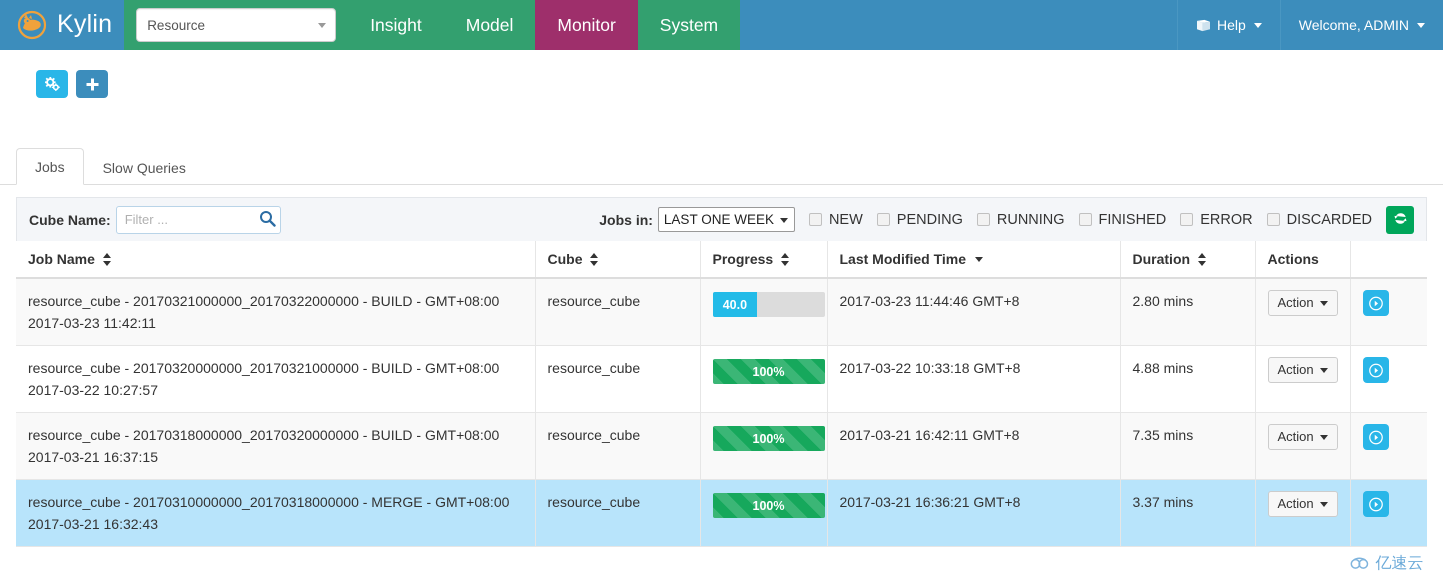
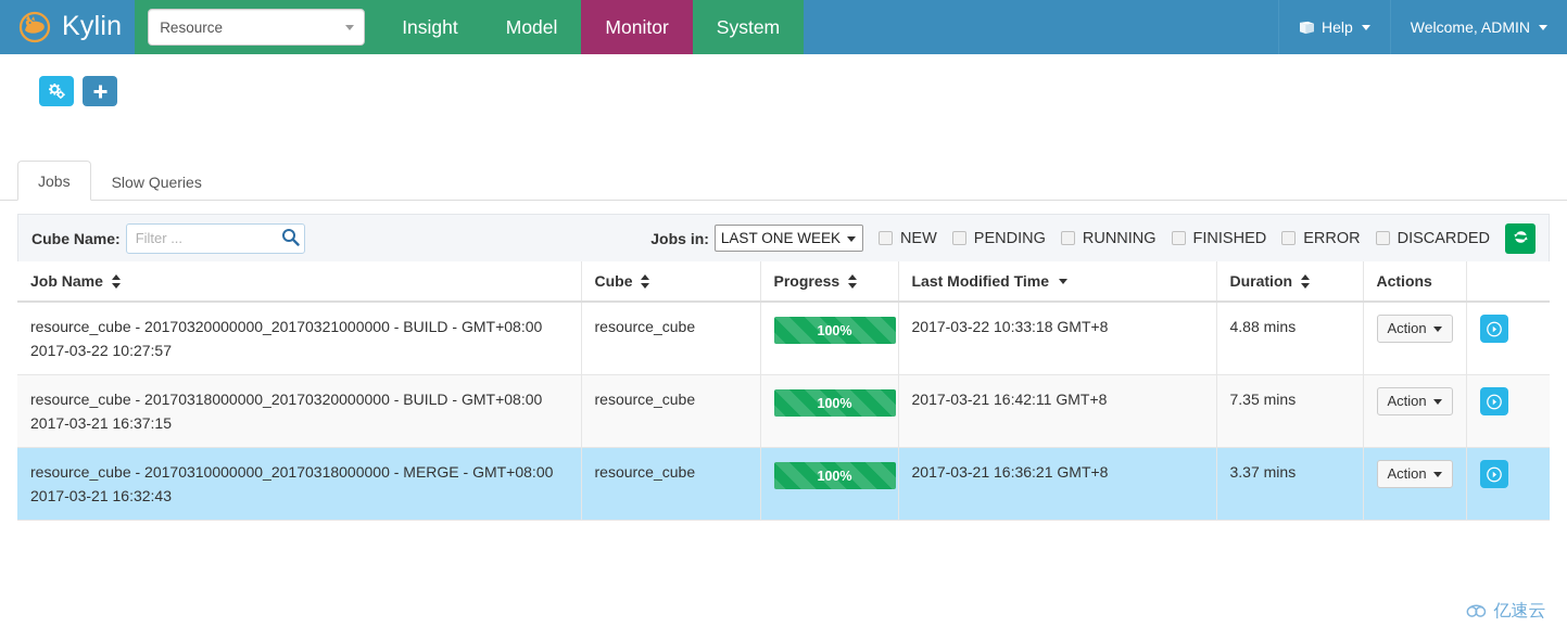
  Kylin
  Resource
  Insight
  Model
  Monitor
  System
  Help
  Welcome, ADMIN
  Jobs
  Slow Queries
  Cube Name:
  Filter ...
  Jobs in:
  LAST ONE WEEK
  NEW
  PENDING
  RUNNING
  FINISHED
  ERROR
  DISCARDED
  Job Name	Cube	Progress	Last Modified Time	Duration	Actions
- resource_cube - 20170321000000_20170322000000 - BUILD - GMT+08:00 2017-03-23 11:42:11	resource_cube	40.0	2017-03-23 11:44:46 GMT+8	2.80 mins	Action
  resource_cube - 20170320000000_20170321000000 - BUILD - GMT+08:00 2017-03-22 10:27:57	resource_cube	100%	2017-03-22 10:33:18 GMT+8	4.88 mins	Action
  resource_cube - 20170318000000_20170320000000 - BUILD - GMT+08:00 2017-03-21 16:37:15	resource_cube	100%	2017-03-21 16:42:11 GMT+8	7.35 mins	Action
  resource_cube - 20170310000000_20170318000000 - MERGE - GMT+08:00 2017-03-21 16:32:43	resource_cube	100%	2017-03-21 16:36:21 GMT+8	3.37 mins	Action
  亿速云
